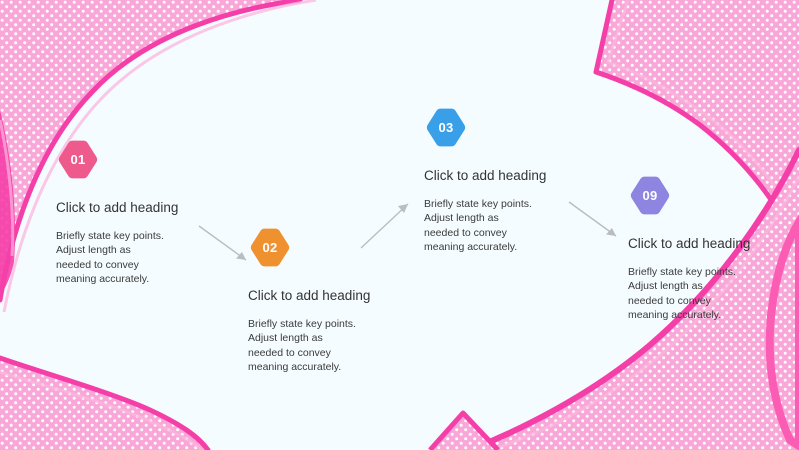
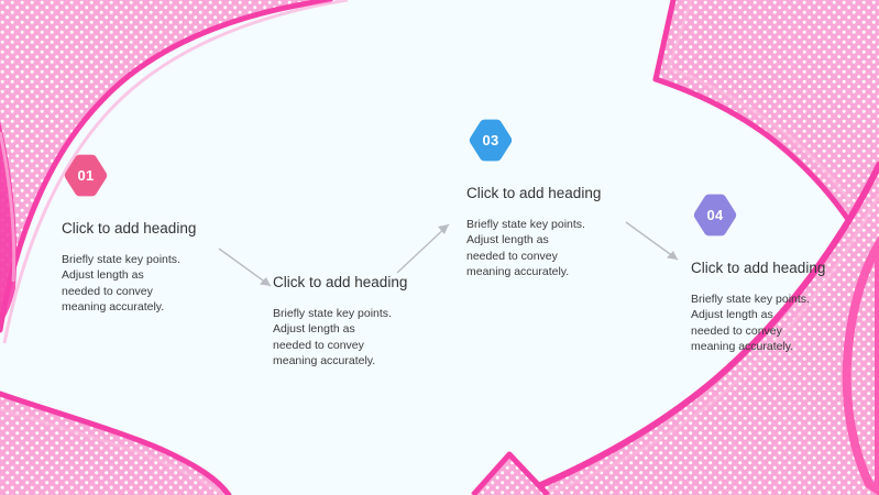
  01
  Click to add heading
  Briefly state key points.
  Adjust length as
  needed to convey
  meaning accurately.
- 02
  Click to add heading
  Briefly state key points.
  Adjust length as
  needed to convey
  meaning accurately.
  03
  Click to add heading
  Briefly state key points.
  Adjust length as
  needed to convey
  meaning accurately.
- 09
+ 04
  Click to add heading
  Briefly state key points.
  Adjust length as
  needed to convey
  meaning accurately.
